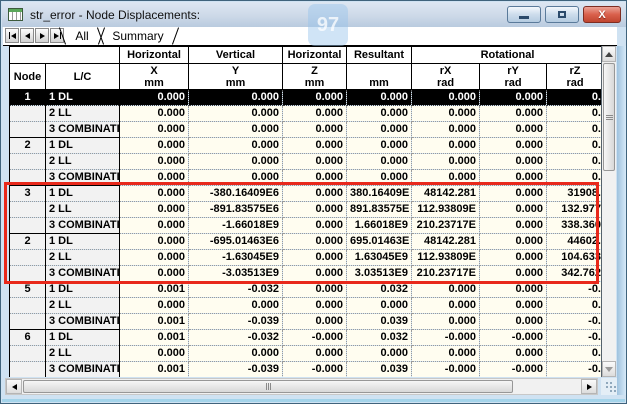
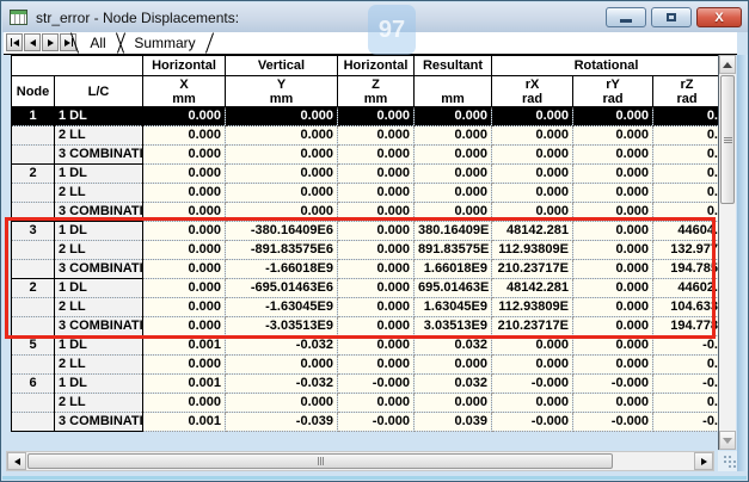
  str_error - Node Displacements:
  X
  97
  All
  Summary
  	Horizontal	Vertical	Horizontal	Resultant	Rotational
  Node	L/C	Xmm	Ymm	Zmm	mm	rXrad	rYrad	rZrad
  1	1 DL	0.000	0.000	0.000	0.000	0.000	0.000	0.
  	2 LL	0.000	0.000	0.000	0.000	0.000	0.000	0.
  	3 COMBINATI	0.000	0.000	0.000	0.000	0.000	0.000	0.
  2	1 DL	0.000	0.000	0.000	0.000	0.000	0.000	0.
  	2 LL	0.000	0.000	0.000	0.000	0.000	0.000	0.
  	3 COMBINATI	0.000	0.000	0.000	0.000	0.000	0.000	0.
- 3	1 DL	0.000	-380.16409E6	0.000	380.16409E	48142.281	0.000	31908.
+ 3	1 DL	0.000	-380.16409E6	0.000	380.16409E	48142.281	0.000	44604.
  	2 LL	0.000	-891.83575E6	0.000	891.83575E	112.93809E	0.000	132.977
- 	3 COMBINATI	0.000	-1.66018E9	0.000	1.66018E9	210.23717E	0.000	338.360
+ 	3 COMBINATI	0.000	-1.66018E9	0.000	1.66018E9	210.23717E	0.000	194.785
  2	1 DL	0.000	-695.01463E6	0.000	695.01463E	48142.281	0.000	44602.
  	2 LL	0.000	-1.63045E9	0.000	1.63045E9	112.93809E	0.000	104.633
- 	3 COMBINATI	0.000	-3.03513E9	0.000	3.03513E9	210.23717E	0.000	342.762
+ 	3 COMBINATI	0.000	-3.03513E9	0.000	3.03513E9	210.23717E	0.000	194.778
  5	1 DL	0.001	-0.032	0.000	0.032	0.000	0.000	-0.
  	2 LL	0.000	0.000	0.000	0.000	0.000	0.000	0.
- 	3 COMBINATI	0.001	-0.039	0.000	0.039	0.000	0.000	-0.
  6	1 DL	0.001	-0.032	-0.000	0.032	-0.000	-0.000	-0.
  	2 LL	0.000	0.000	0.000	0.000	0.000	0.000	0.
  	3 COMBINATI	0.001	-0.039	-0.000	0.039	-0.000	-0.000	-0.
